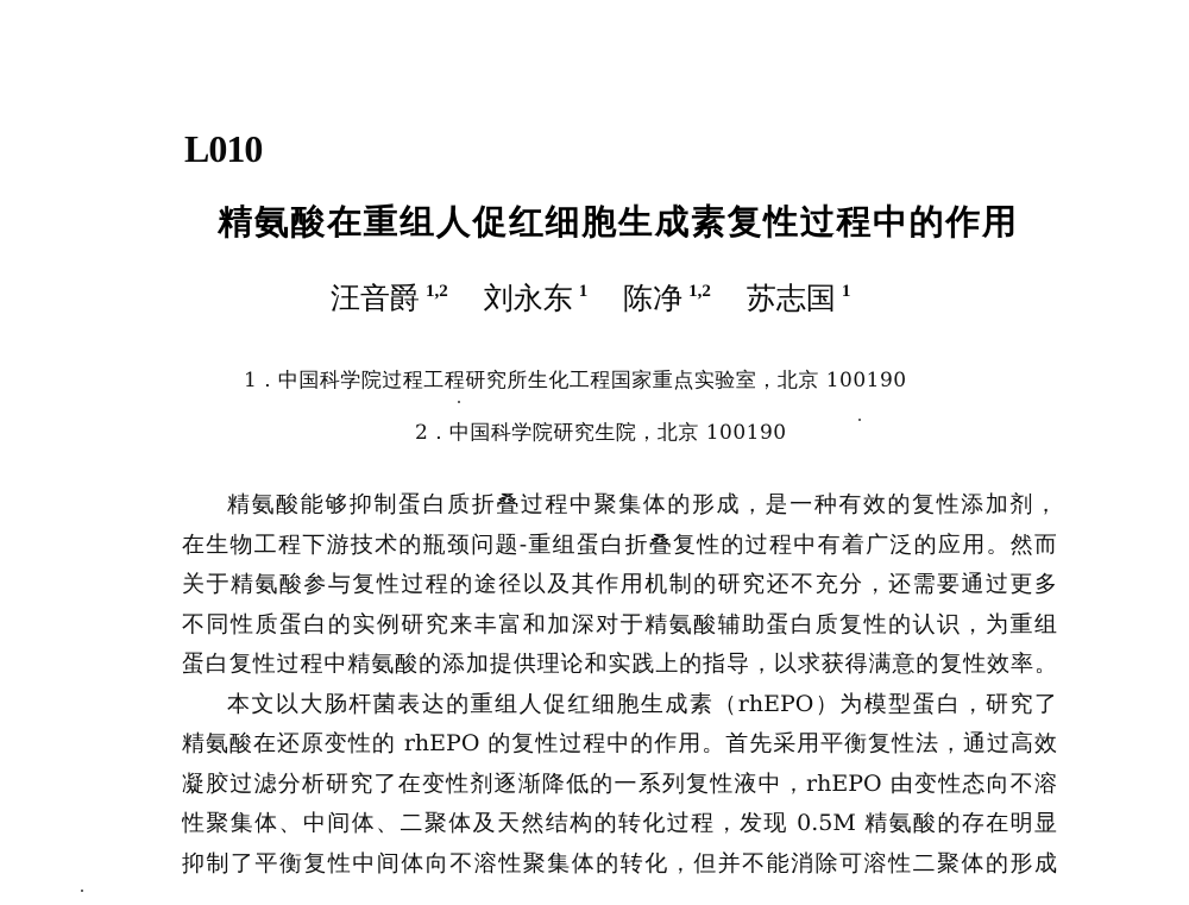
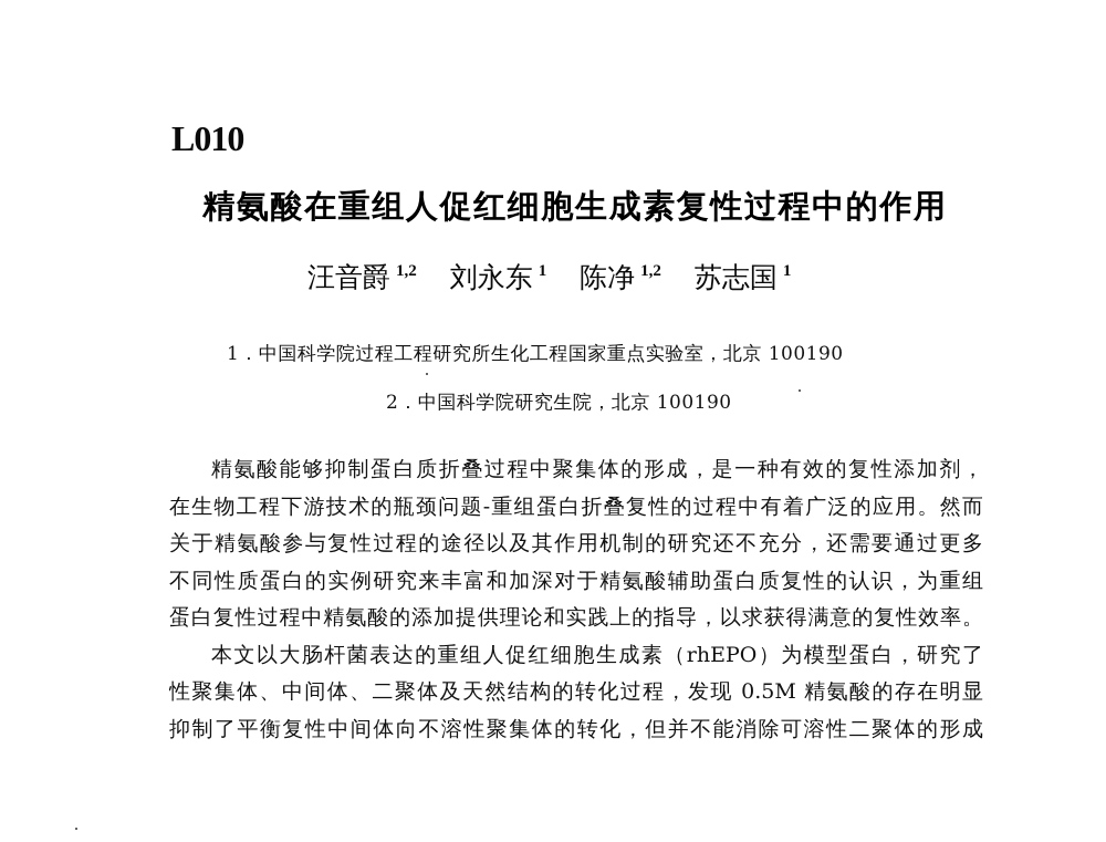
  L010
  精氨酸在重组人促红细胞生成素复性过程中的作用
  汪音爵 1,2 刘永东 1 陈净 1,2 苏志国 1
  1．中国科学院过程工程研究所生化工程国家重点实验室，北京 100190
  2．中国科学院研究生院，北京 100190
  精氨酸能够抑制蛋白质折叠过程中聚集体的形成，是一种有效的复性添加剂，
  在生物工程下游技术的瓶颈问题-重组蛋白折叠复性的过程中有着广泛的应用。然而
  关于精氨酸参与复性过程的途径以及其作用机制的研究还不充分，还需要通过更多
  不同性质蛋白的实例研究来丰富和加深对于精氨酸辅助蛋白质复性的认识，为重组
  蛋白复性过程中精氨酸的添加提供理论和实践上的指导，以求获得满意的复性效率。
  本文以大肠杆菌表达的重组人促红细胞生成素（rhEPO）为模型蛋白，研究了
- 精氨酸在还原变性的 rhEPO 的复性过程中的作用。首先采用平衡复性法，通过高效
- 凝胶过滤分析研究了在变性剂逐渐降低的一系列复性液中，rhEPO 由变性态向不溶
  性聚集体、中间体、二聚体及天然结构的转化过程，发现 0.5M 精氨酸的存在明显
  抑制了平衡复性中间体向不溶性聚集体的转化，但并不能消除可溶性二聚体的形成
